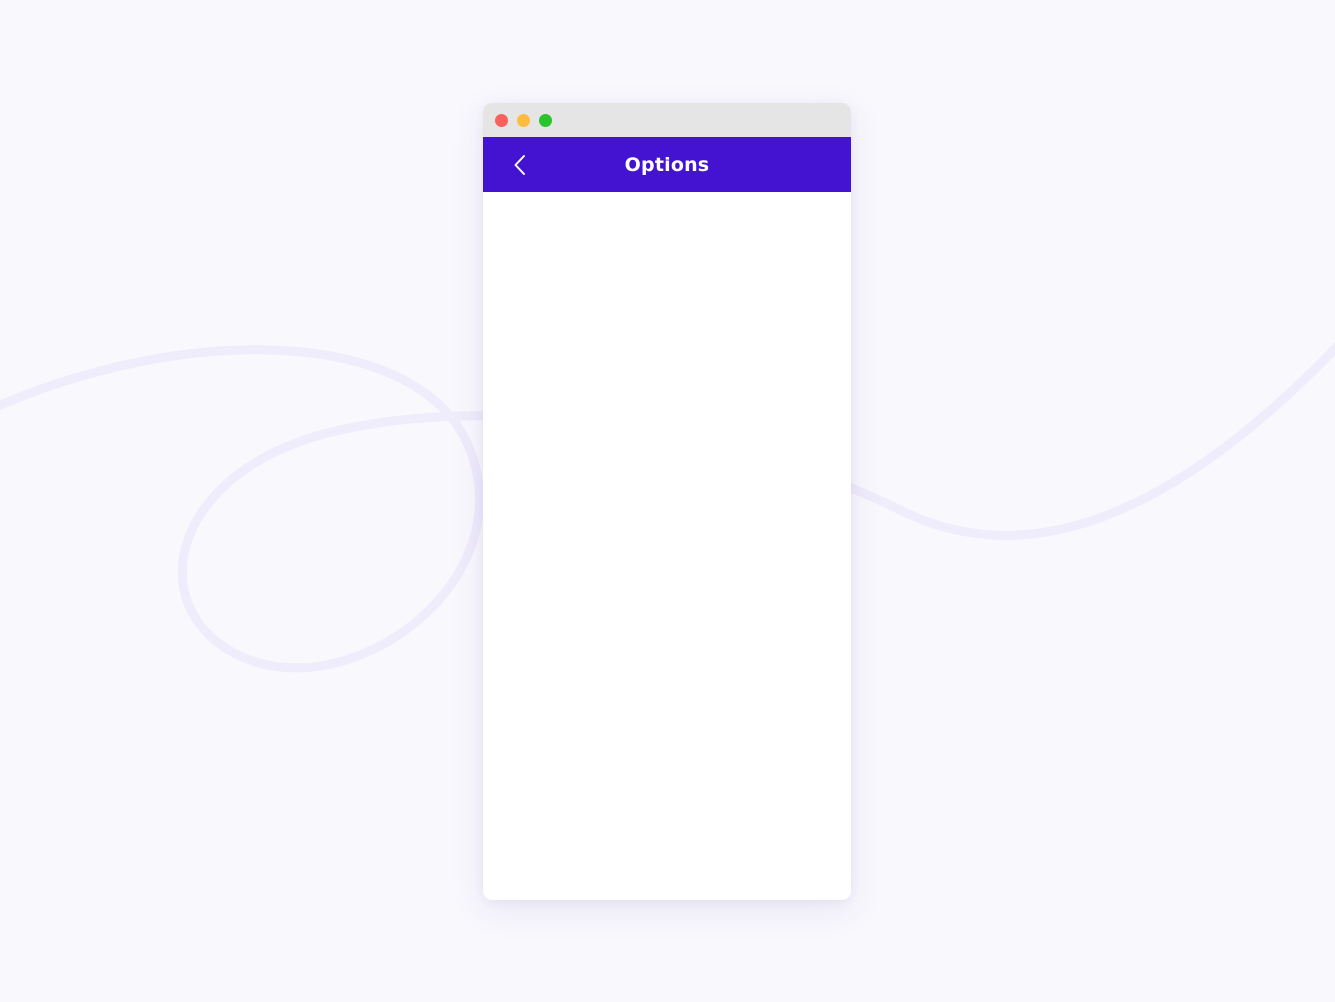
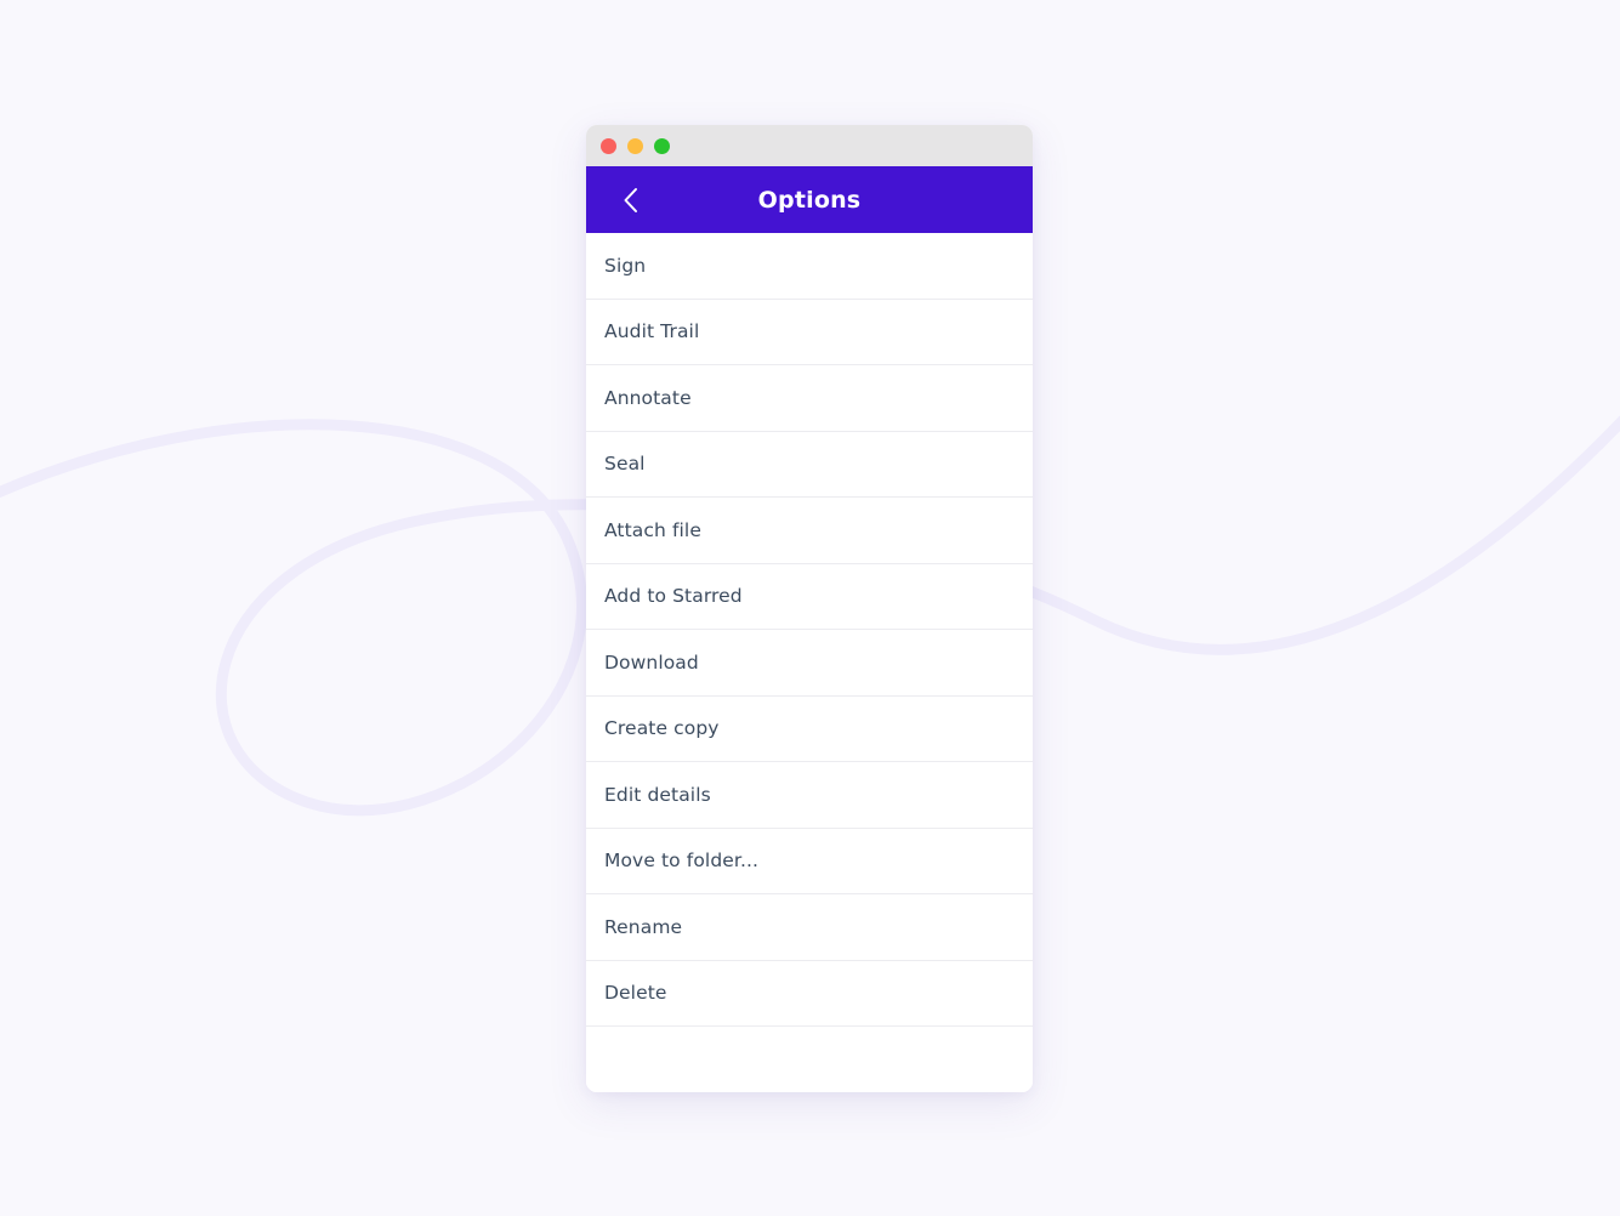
  Options
+ Sign
+ Audit Trail
+ Annotate
+ Seal
+ Attach file
+ Add to Starred
+ Download
+ Create copy
+ Edit details
+ Move to folder...
+ Rename
+ Delete
